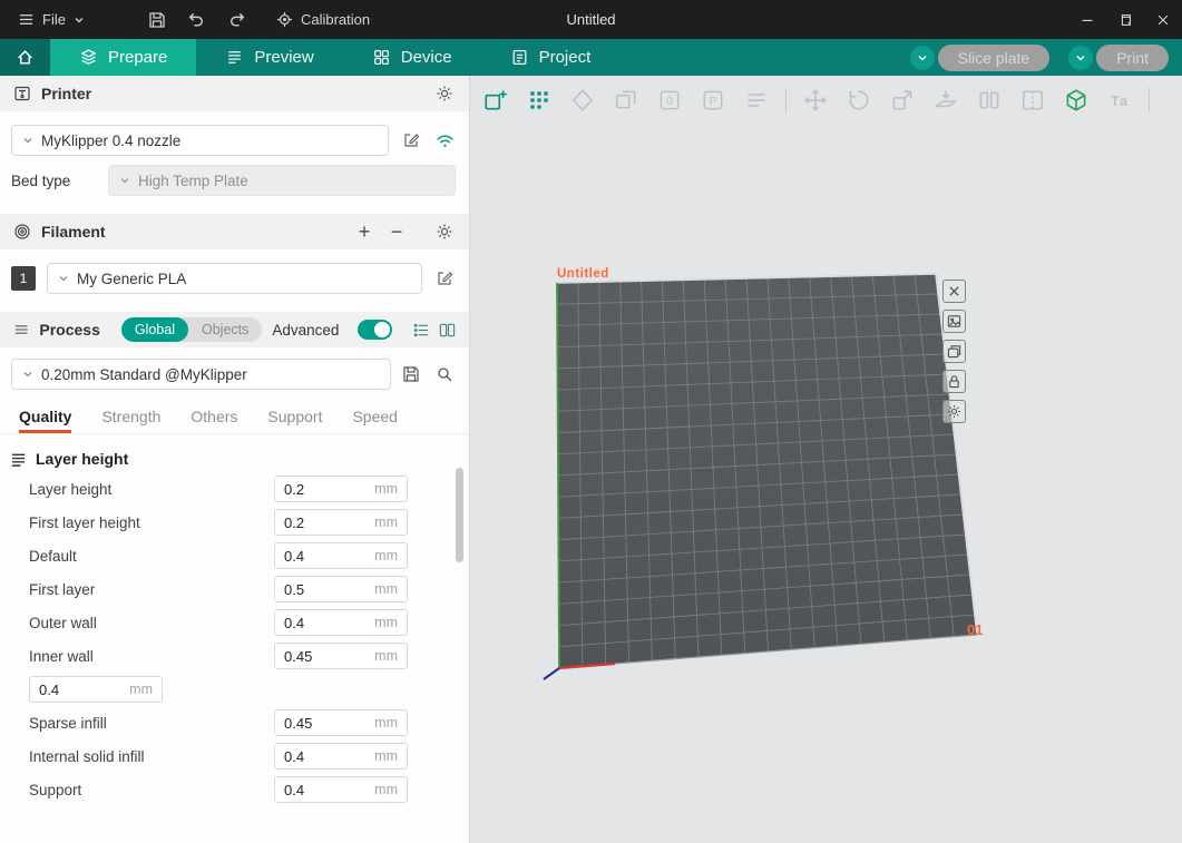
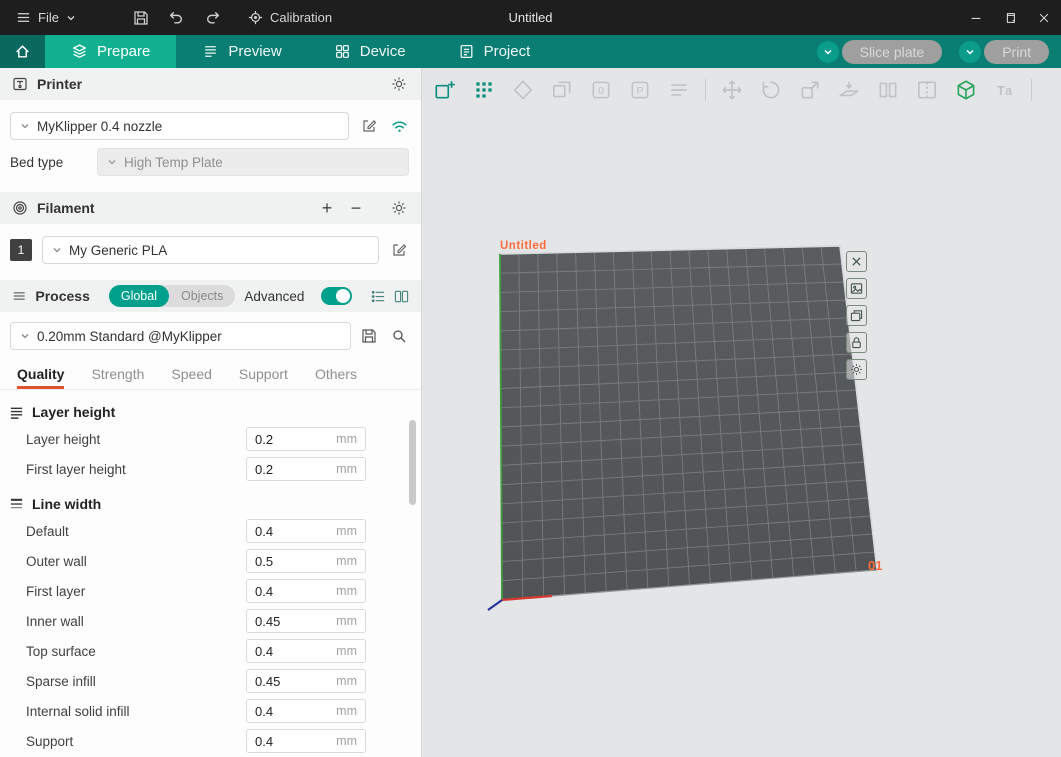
  File
  Calibration
  Untitled
  Prepare
  Preview
  Device
  Project
  Slice plate
  Print
  Printer
  MyKlipper 0.4 nozzle
  Bed type
  High Temp Plate
  Filament
  +
  −
  1
  My Generic PLA
  Process
  Global
  Objects
  Advanced
  0.20mm Standard @MyKlipper
  Quality
  Strength
- Others
+ Speed
  Support
- Speed
+ Others
  Layer height
  Layer height
  0.2
  mm
  First layer height
  0.2
  mm
+ Line width
  Default
  0.4
  mm
- First layer
+ Outer wall
  0.5
  mm
- Outer wall
+ First layer
  0.4
  mm
  Inner wall
  0.45
  mm
+ Top surface
  0.4
  mm
  Sparse infill
  0.45
  mm
  Internal solid infill
  0.4
  mm
  Support
  0.4
  mm
  0
  P
  Ta
  Untitled
  01
